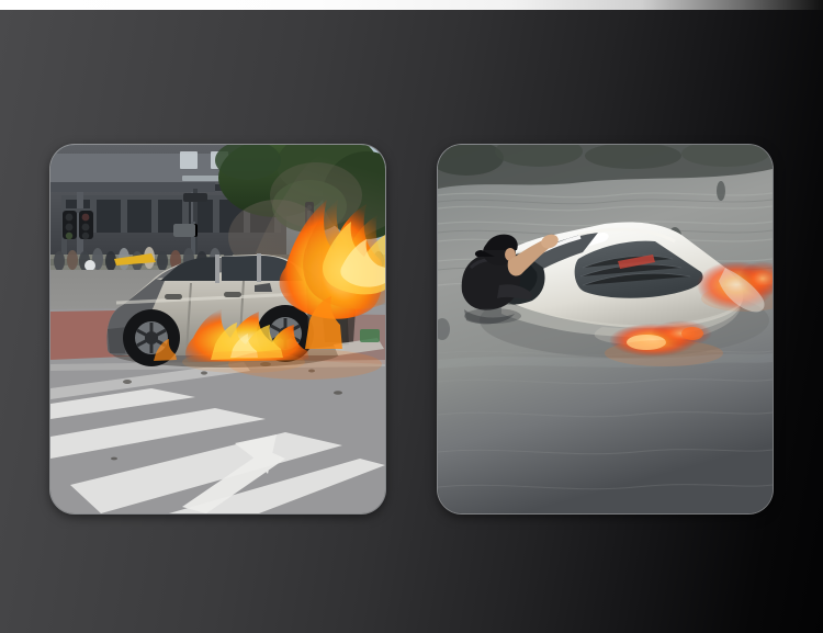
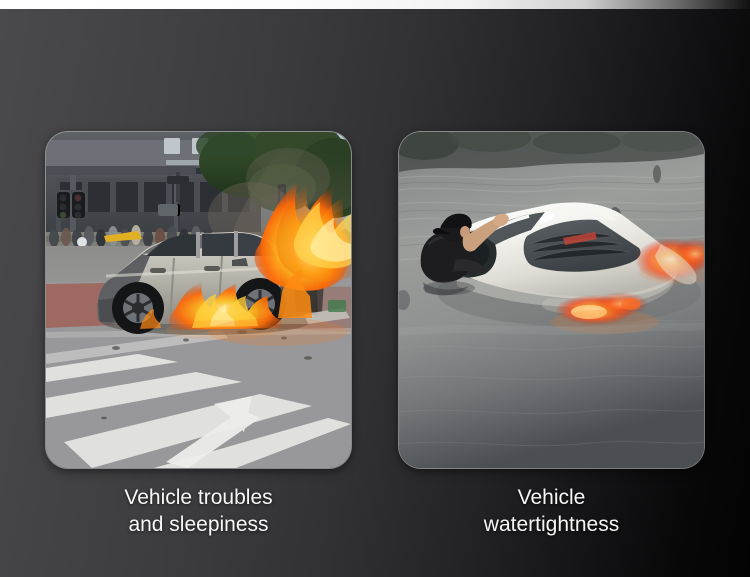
+ Vehicle troubles
+ and sleepiness
+ Vehicle
+ watertightness
